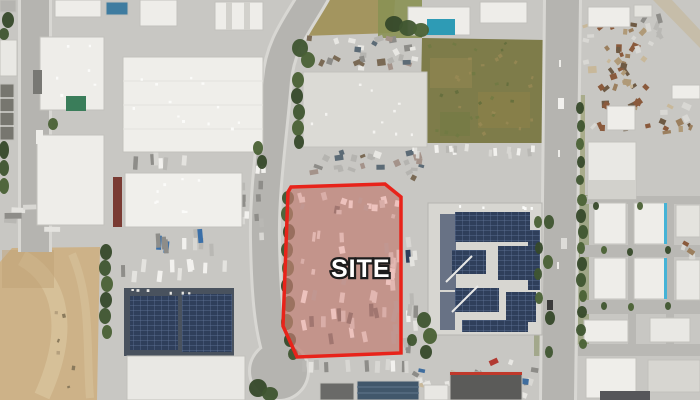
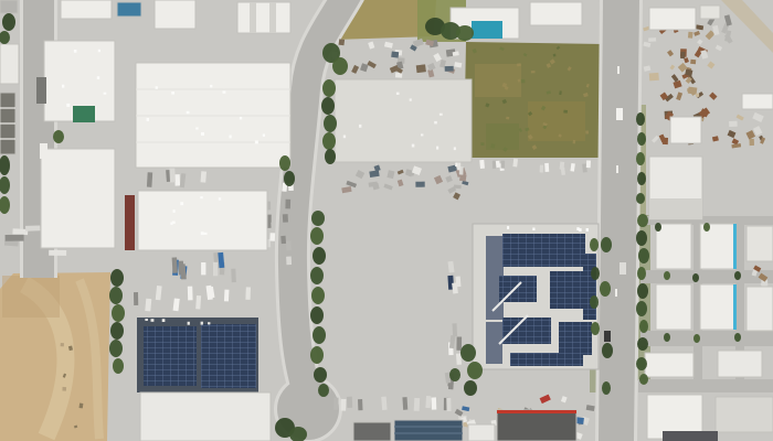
- SITE
